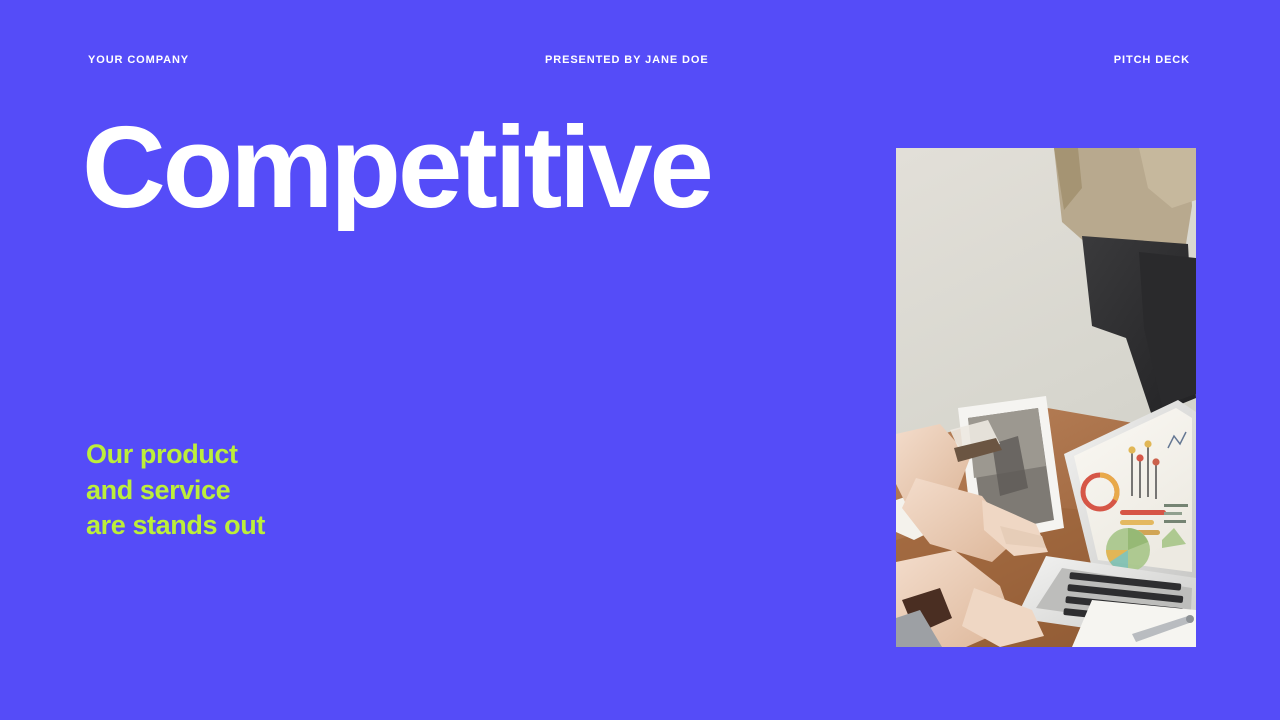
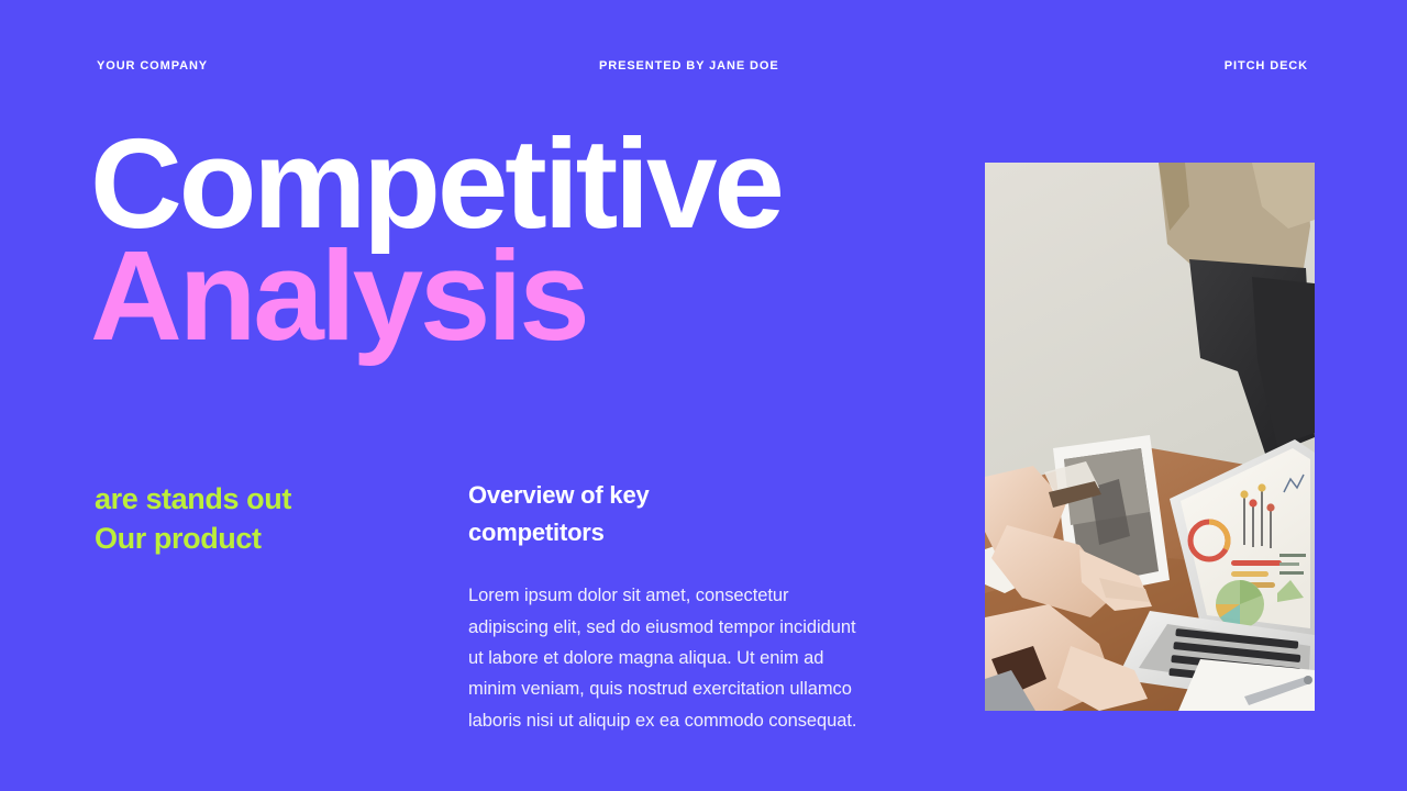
  YOUR COMPANY
  PRESENTED BY JANE DOE
  PITCH DECK
  Competitive
+ Analysis
- Our product
+ are stands out
- and service
- are stands out
+ Our product
+ Overview of key competitors
+ Lorem ipsum dolor sit amet, consectetur adipiscing elit, sed do eiusmod tempor incididunt ut labore et dolore magna aliqua. Ut enim ad minim veniam, quis nostrud exercitation ullamco laboris nisi ut aliquip ex ea commodo consequat.
